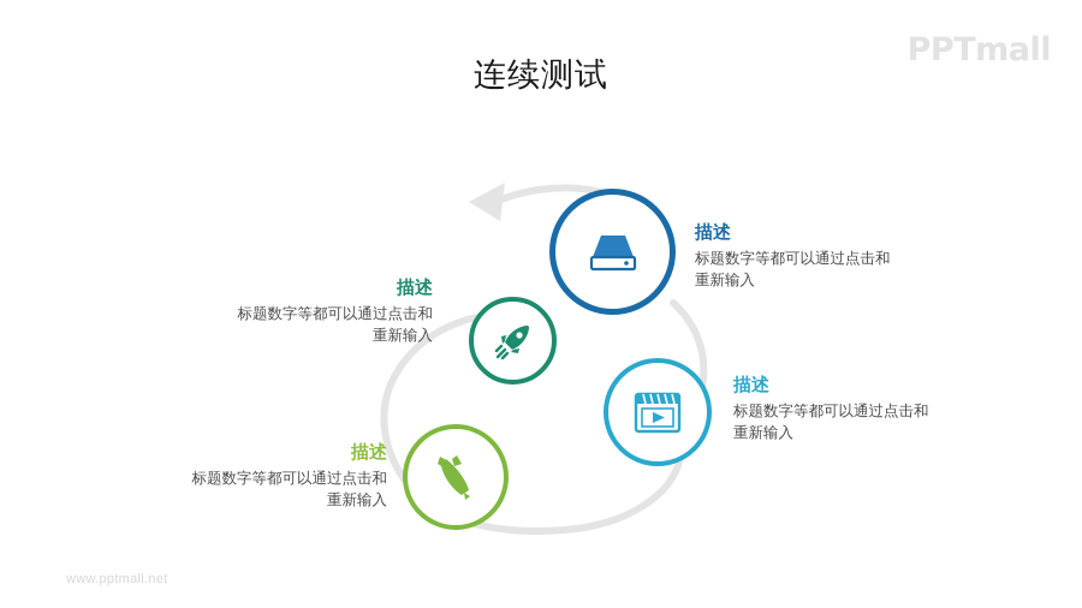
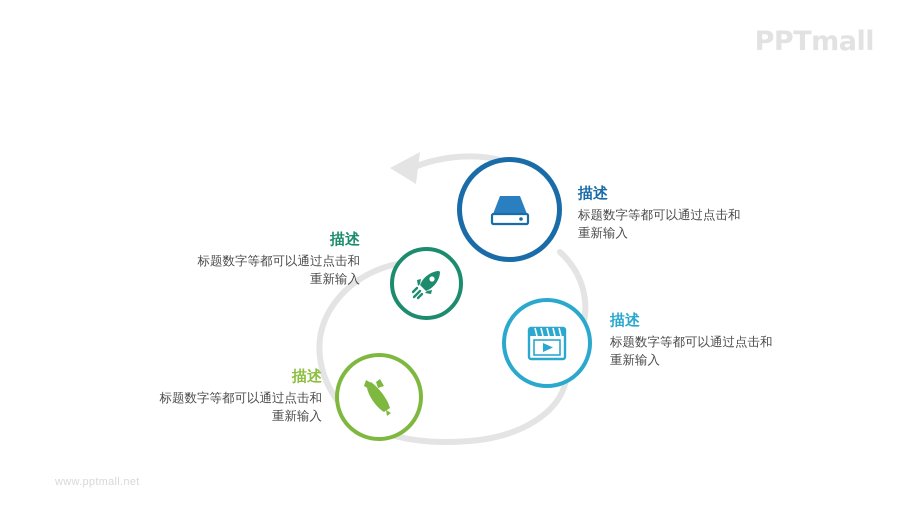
  PPTmall
- 连续测试
  描述
  标题数字等都可以通过点击和
  重新输入
  描述
  标题数字等都可以通过点击和
  重新输入
  描述
  标题数字等都可以通过点击和
  重新输入
  描述
  标题数字等都可以通过点击和
  重新输入
  www.pptmall.net
